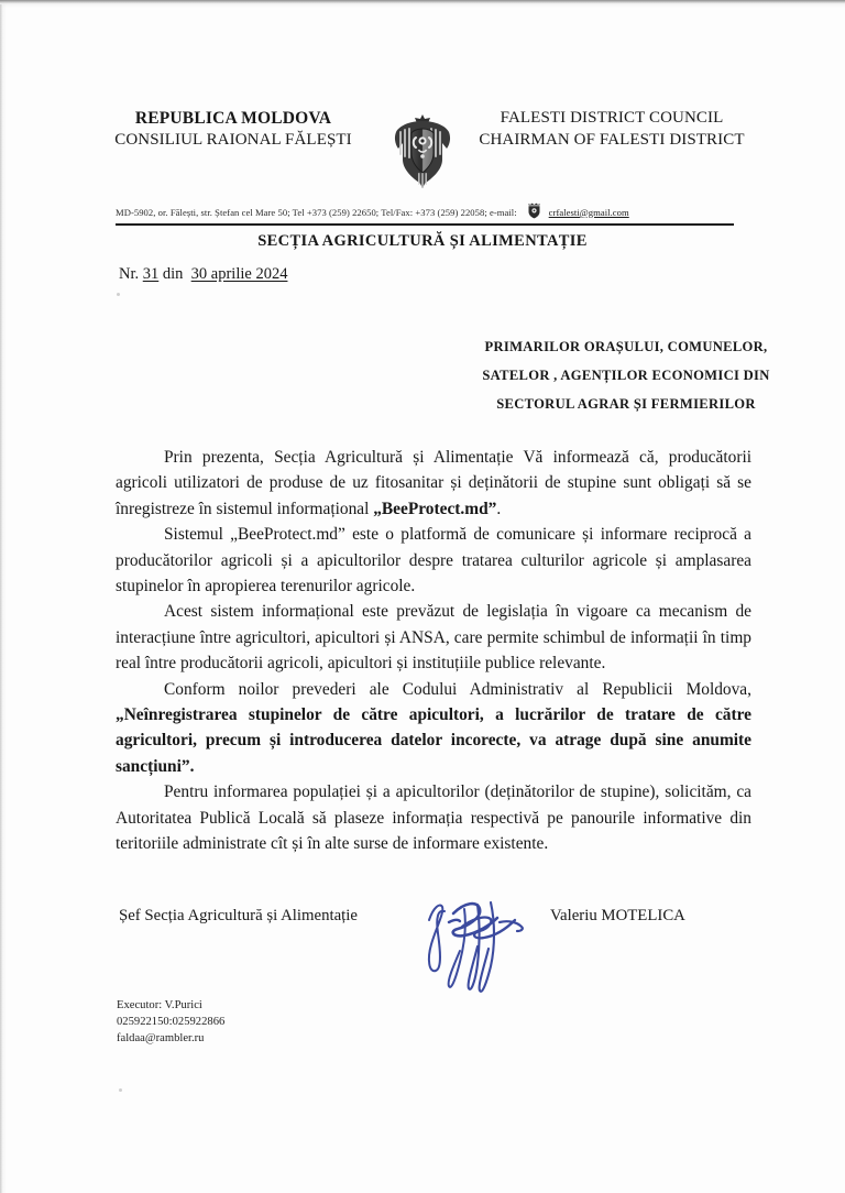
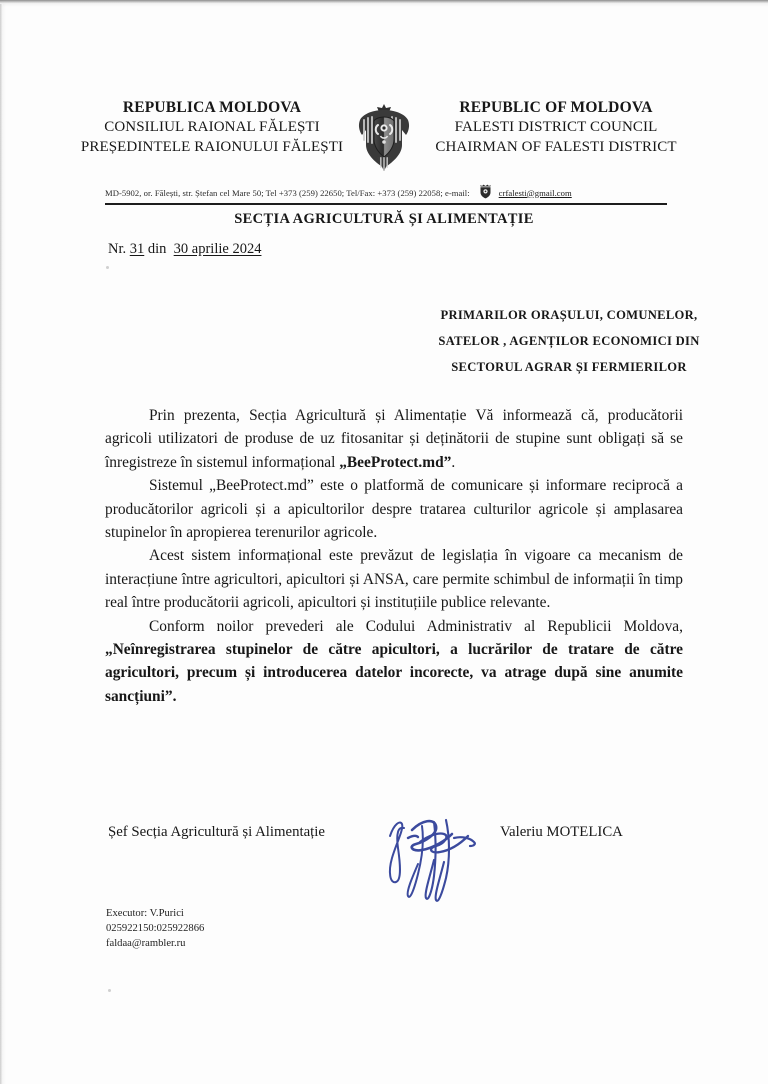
  REPUBLICA MOLDOVA
  CONSILIUL RAIONAL FĂLEȘTI
+ PREȘEDINTELE RAIONULUI FĂLEȘTI
+ REPUBLIC OF MOLDOVA
  FALESTI DISTRICT COUNCIL
  CHAIRMAN OF FALESTI DISTRICT
  MD-5902, or. Fălești, str. Ștefan cel Mare 50; Tel +373 (259) 22650; Tel/Fax: +373 (259) 22058; e-mail:
  crfalesti@gmail.com
  SECȚIA AGRICULTURĂ ȘI ALIMENTAȚIE
  Nr. 31 din 30 aprilie 2024
  PRIMARILOR ORAȘULUI, COMUNELOR,
  SATELOR , AGENȚILOR ECONOMICI DIN
  SECTORUL AGRAR ȘI FERMIERILOR
  Prin prezenta, Secția Agricultură și Alimentație Vă informează că, producătorii agricoli utilizatori de produse de uz fitosanitar și deținătorii de stupine sunt obligați să se înregistreze în sistemul informațional „BeeProtect.md”.
  Sistemul „BeeProtect.md” este o platformă de comunicare și informare reciprocă a producătorilor agricoli și a apicultorilor despre tratarea culturilor agricole și amplasarea stupinelor în apropierea terenurilor agricole.
  Acest sistem informațional este prevăzut de legislația în vigoare ca mecanism de interacțiune între agricultori, apicultori și ANSA, care permite schimbul de informații în timp real între producătorii agricoli, apicultori și instituțiile publice relevante.
  Conform noilor prevederi ale Codului Administrativ al Republicii Moldova, „Neînregistrarea stupinelor de către apicultori, a lucrărilor de tratare de către agricultori, precum și introducerea datelor incorecte, va atrage după sine anumite sancțiuni”.
- Pentru informarea populației și a apicultorilor (deținătorilor de stupine), solicităm, ca Autoritatea Publică Locală să plaseze informația respectivă pe panourile informative din teritoriile administrate cît și în alte surse de informare existente.
  Șef Secția Agricultură și Alimentație
  Valeriu MOTELICA
  Executor: V.Purici
  025922150:025922866
  faldaa@rambler.ru
